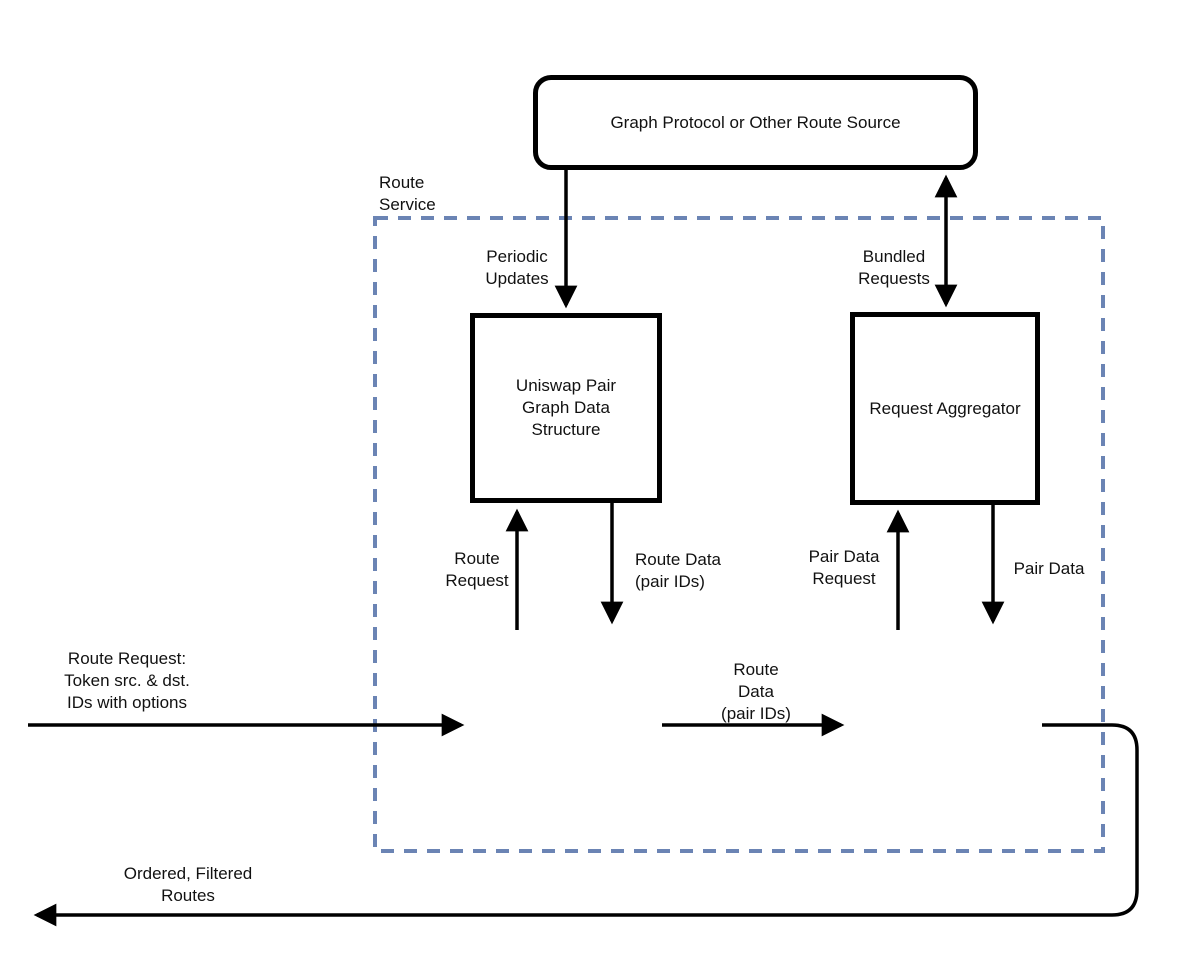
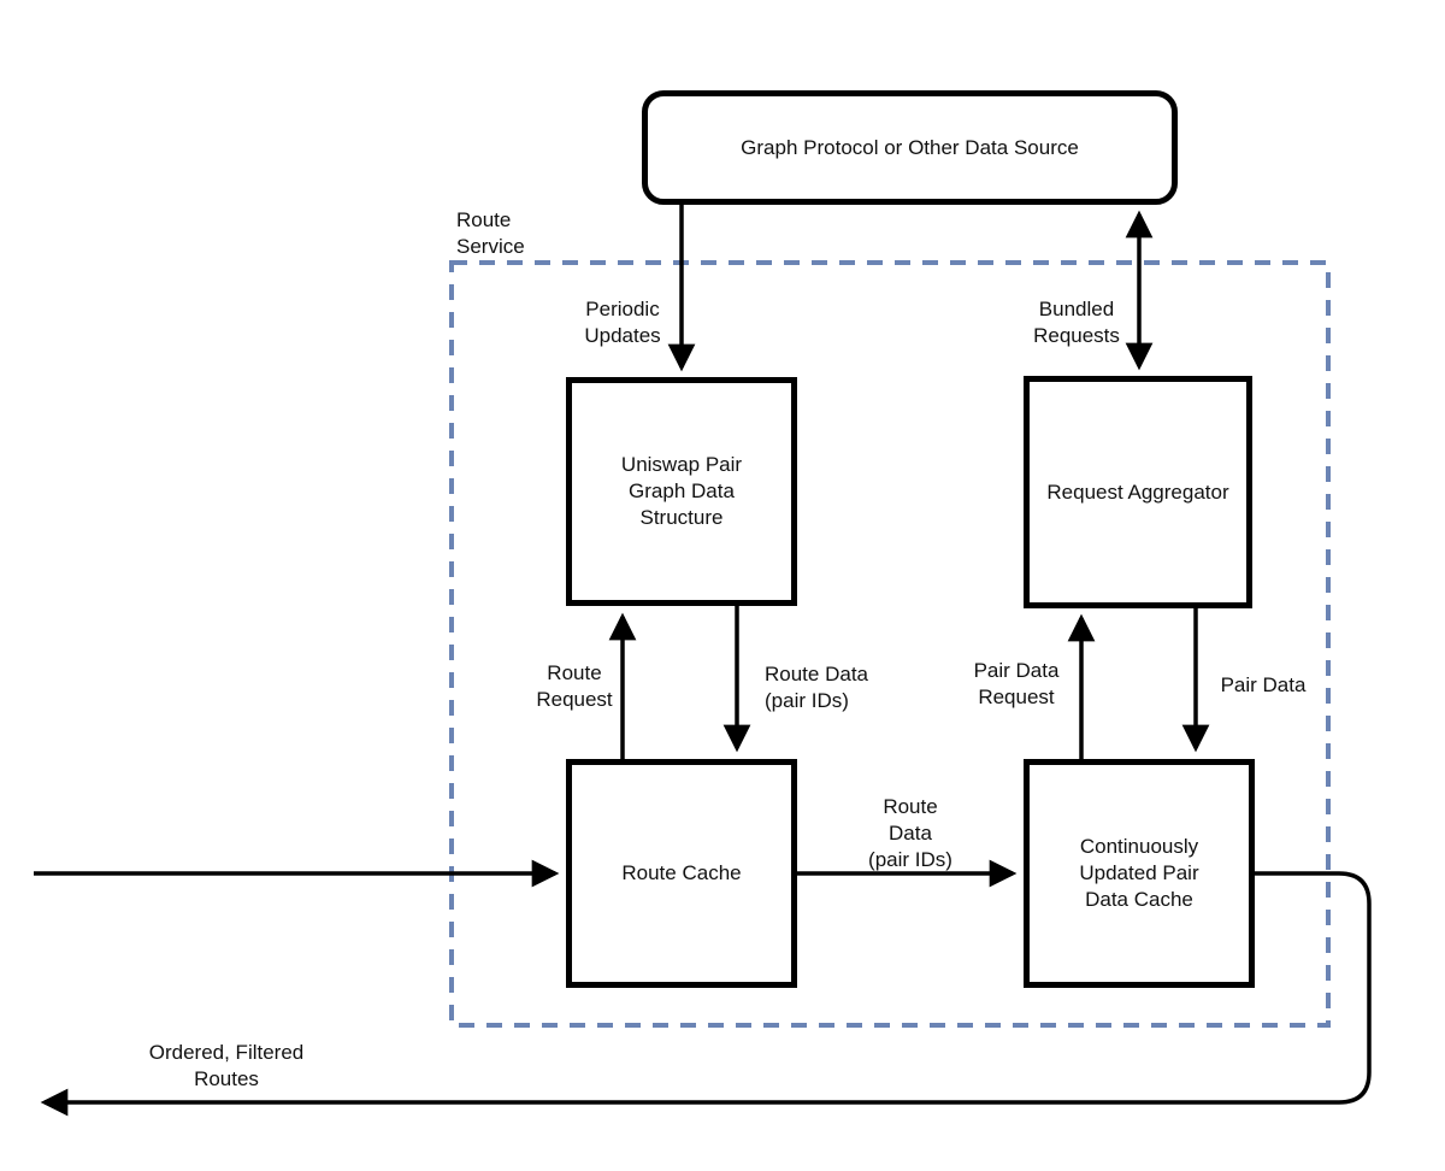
- Graph Protocol or Other Route Source
+ Graph Protocol or Other Data Source
  Uniswap Pair
  Graph Data
  Structure
  Request Aggregator
+ Route Cache
+ Continuously
+ Updated Pair
+ Data Cache
  Route
  Service
  Periodic
  Updates
  Bundled
  Requests
  Route
  Request
  Route Data
  (pair IDs)
  Pair Data
  Request
  Pair Data
  Route
  Data
  (pair IDs)
- Route Request:
- Token src. & dst.
- IDs with options
  Ordered, Filtered
  Routes
